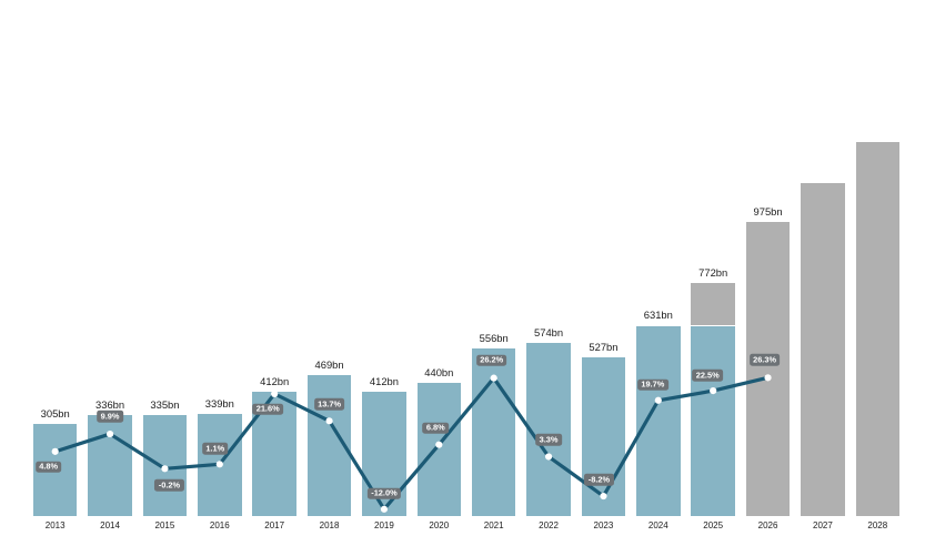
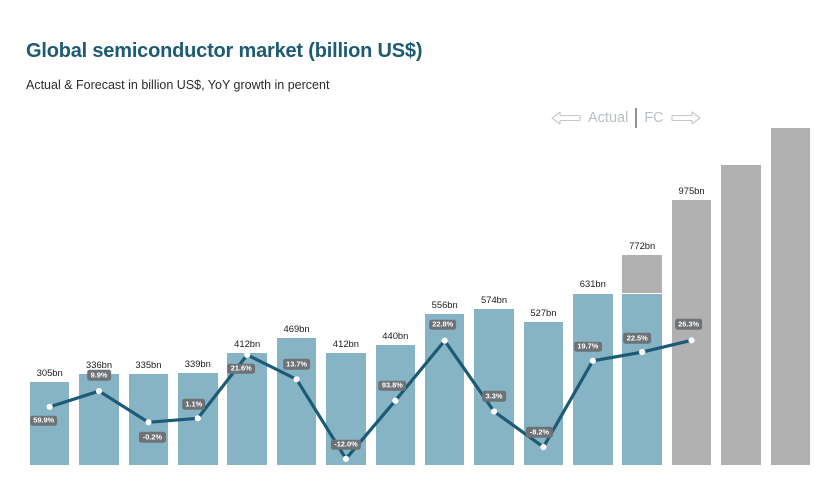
+ Global semiconductor market (billion US$)
+ Actual & Forecast in billion US$, YoY growth in percent
+ Actual
+ FC
  305bn
  336bn
  335bn
  339bn
  412bn
  469bn
  412bn
  440bn
  556bn
  574bn
  527bn
  631bn
  772bn
  975bn
- 4.8%
+ 59.9%
  9.9%
  -0.2%
  1.1%
  21.6%
  13.7%
  -12.0%
- 6.8%
+ 93.8%
- 26.2%
+ 22.8%
  3.3%
  -8.2%
  19.7%
  22.5%
  26.3%
- 2013
- 2014
- 2015
- 2016
- 2017
- 2018
- 2019
- 2020
- 2021
- 2022
- 2023
- 2024
- 2025
- 2026
- 2027
- 2028
